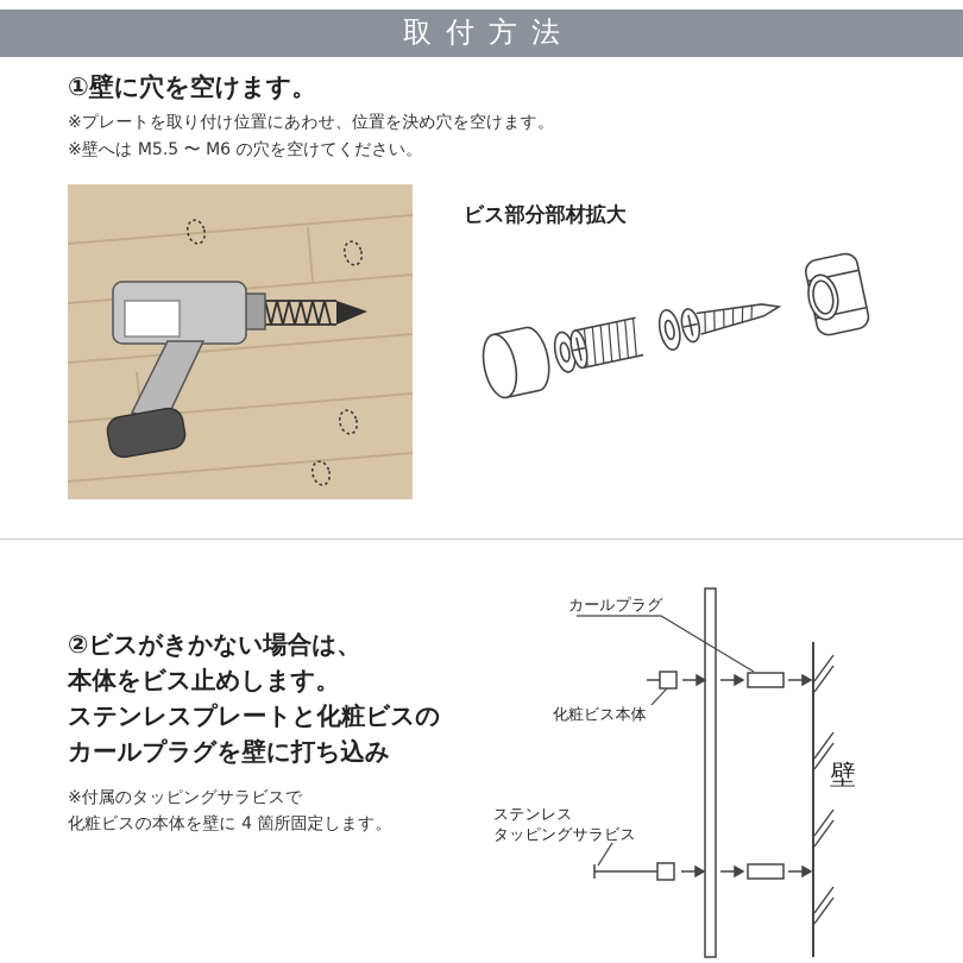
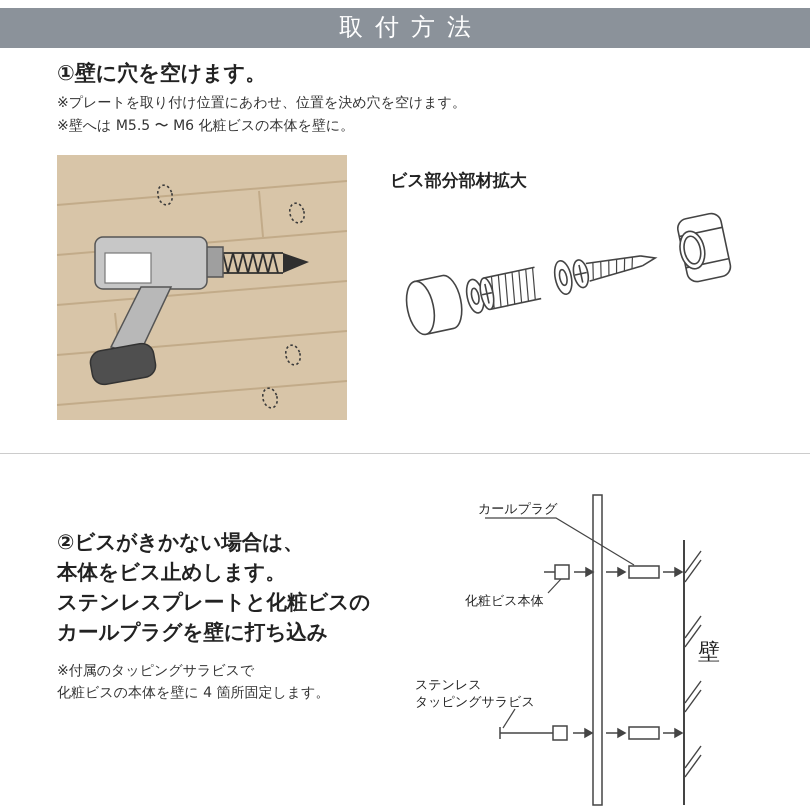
  取付方法
  ①壁に穴を空けます。
  ※プレートを取り付け位置にあわせ、位置を決め穴を空けます。
- ※壁へは M5.5 〜 M6 の穴を空けてください。
+ ※壁へは M5.5 〜 M6 化粧ビスの本体を壁に。
  ビス部分部材拡大
  ②ビスがきかない場合は、
  本体をビス止めします。
  ステンレスプレートと化粧ビスの
  カールプラグを壁に打ち込み
  ※付属のタッピングサラビスで
  化粧ビスの本体を壁に 4 箇所固定します。
  カールプラグ
  化粧ビス本体
  ステンレス
  タッピングサラビス
  壁
